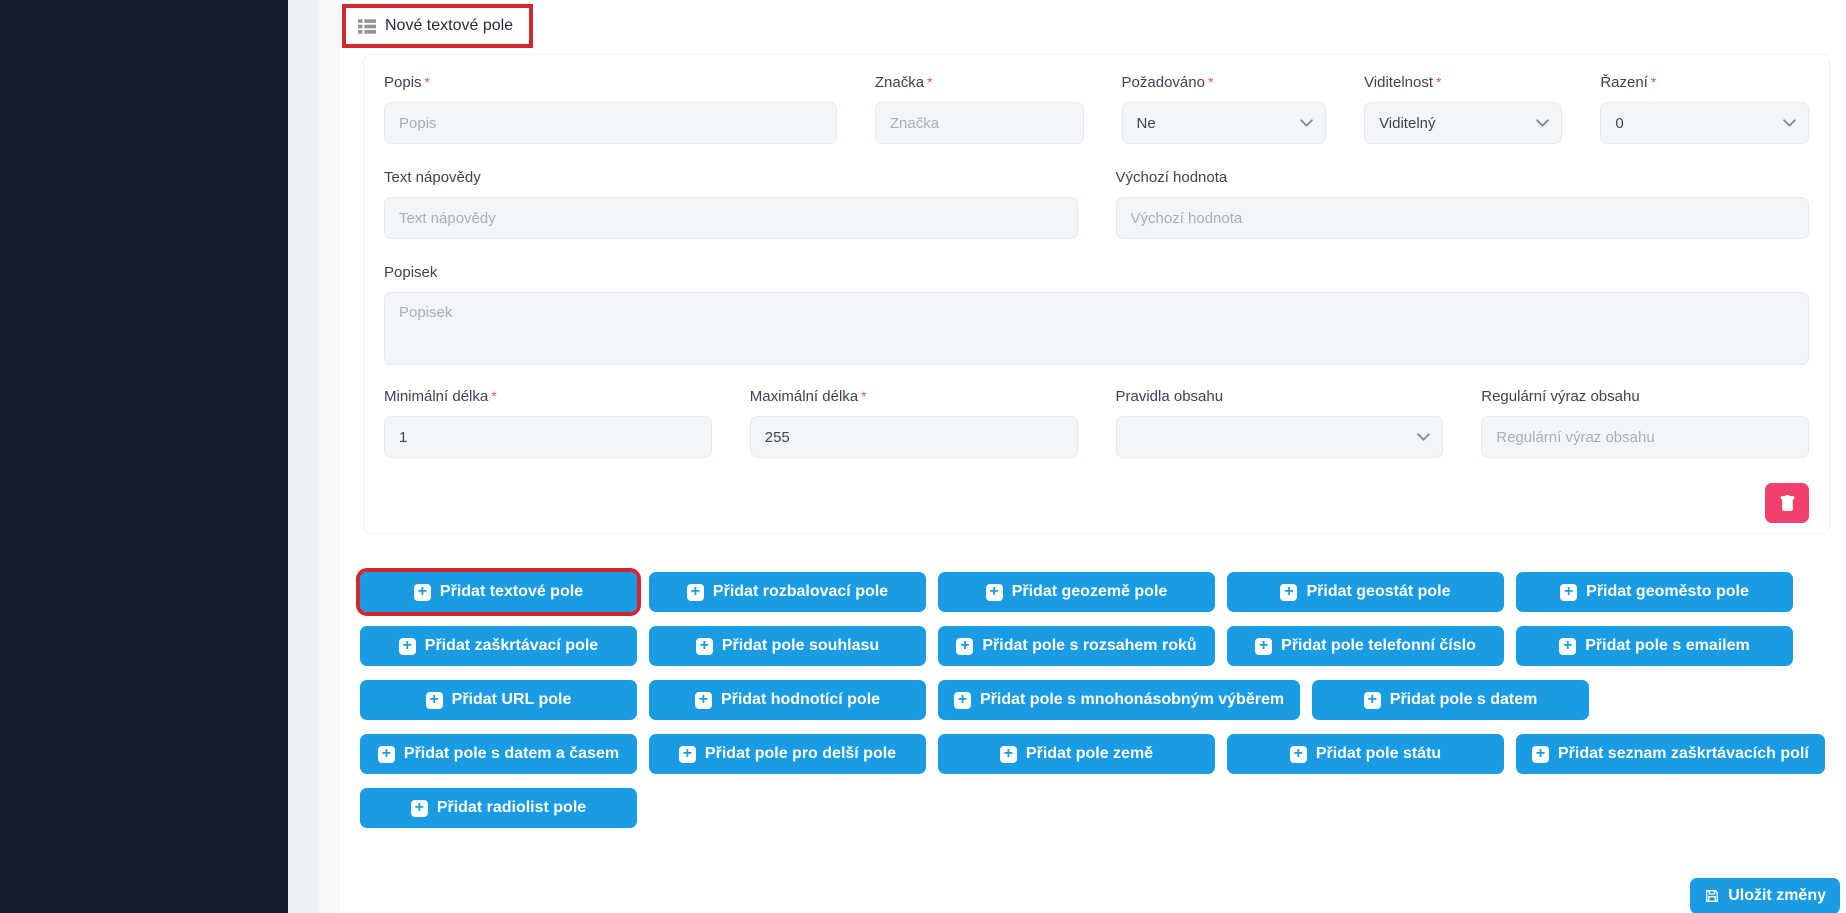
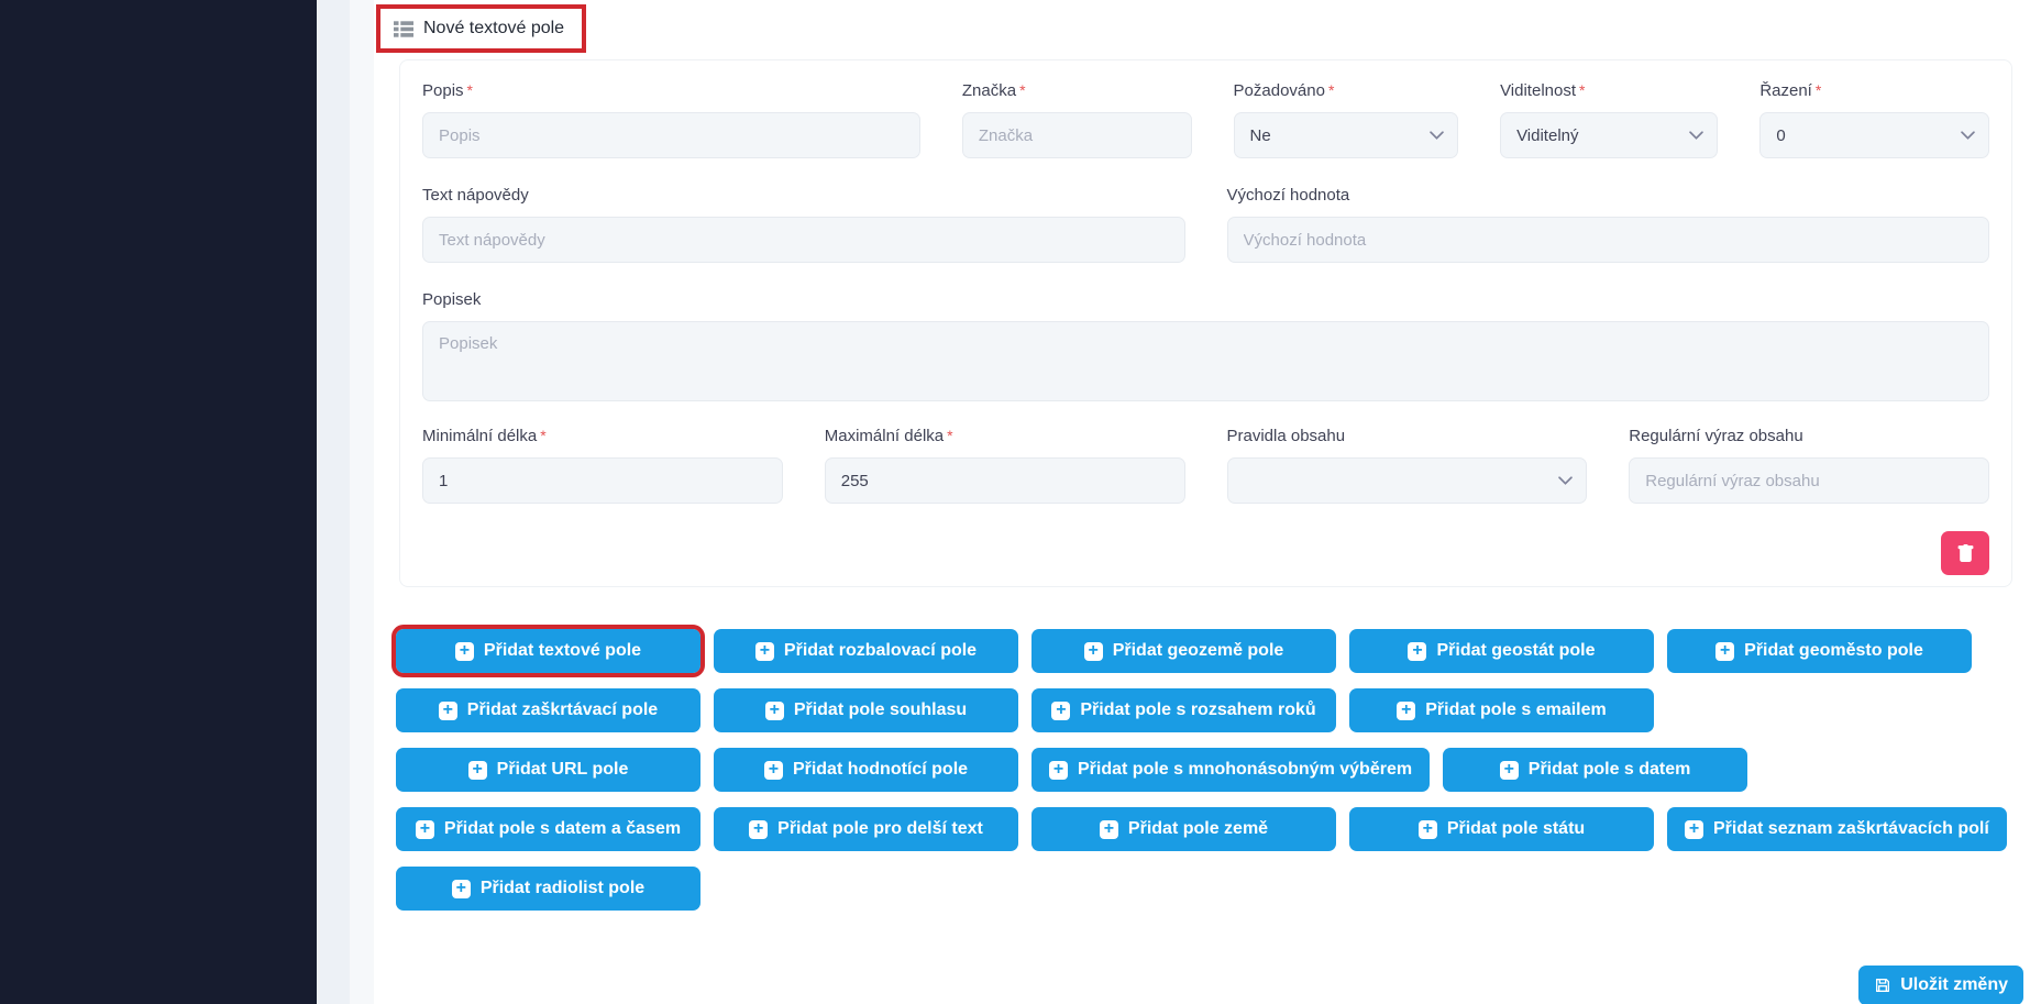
  Nové textové pole
  Popis *
  Popis
  Značka *
  Značka
  Požadováno *
  Ne
  Viditelnost *
  Viditelný
  Řazení *
  0
  Text nápovědy
  Text nápovědy
  Výchozí hodnota
  Výchozí hodnota
  Popisek
  Popisek
  Minimální délka *
  1
  Maximální délka *
  255
  Pravidla obsahu
  Regulární výraz obsahu
  Regulární výraz obsahu
  Přidat textové pole
  Přidat rozbalovací pole
  Přidat geozemě pole
  Přidat geostát pole
  Přidat geoměsto pole
  Přidat zaškrtávací pole
  Přidat pole souhlasu
  Přidat pole s rozsahem roků
- Přidat pole telefonní číslo
  Přidat pole s emailem
  Přidat URL pole
  Přidat hodnotící pole
  Přidat pole s mnohonásobným výběrem
  Přidat pole s datem
  Přidat pole s datem a časem
- Přidat pole pro delší pole
+ Přidat pole pro delší text
  Přidat pole země
  Přidat pole státu
  Přidat seznam zaškrtávacích polí
  Přidat radiolist pole
  Uložit změny
